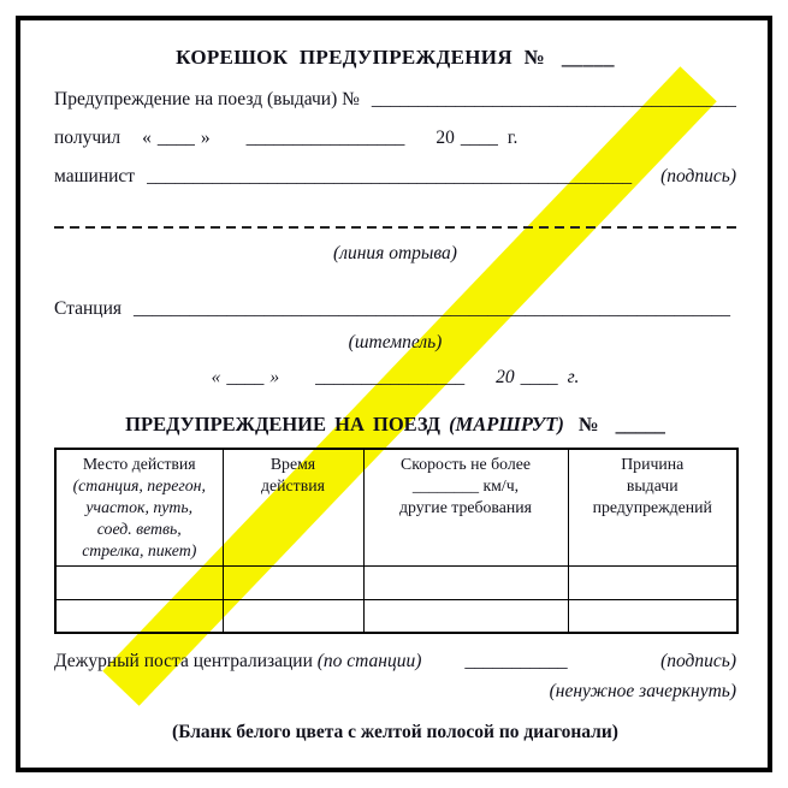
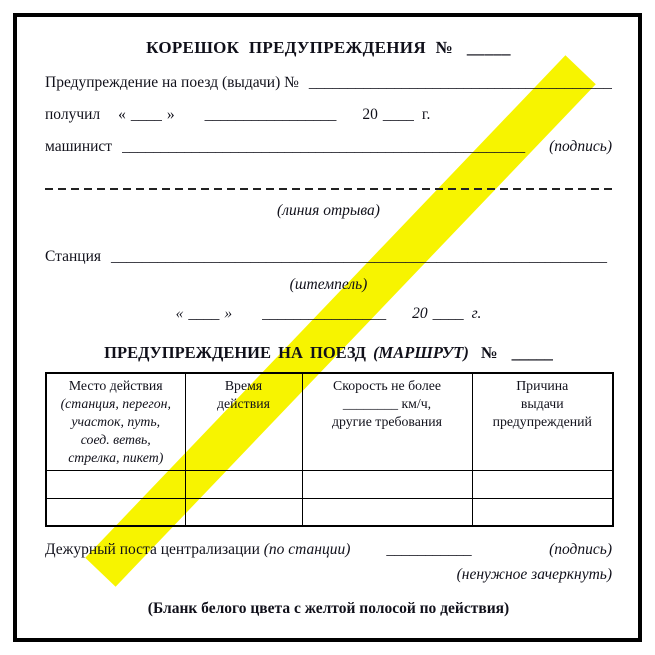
  КОРЕШОК ПРЕДУПРЕЖДЕНИЯ № _____
  Предупреждение на поезд (выдачи) № _______________________________________
  получил « ____ » _________________ 20 ____ г.
  машинист ____________________________________________________
  (подпись)
  (линия отрыва)
  Станция ________________________________________________________________
  (штемпель)
  « ____ » ________________ 20 ____ г.
  ПРЕДУПРЕЖДЕНИЕ НА ПОЕЗД (МАРШРУТ) № _____
  Место действия (станция, перегон, участок, путь, соед. ветвь, стрелка, пикет)	Время действия	Скорость не более ________ км/ч, другие требования	Причина выдачи предупреждений
  Дежурный поста централизации (по станции) ___________
  (подпись)
  (ненужное зачеркнуть)
- (Бланк белого цвета с желтой полосой по диагонали)
+ (Бланк белого цвета с желтой полосой по действия)
